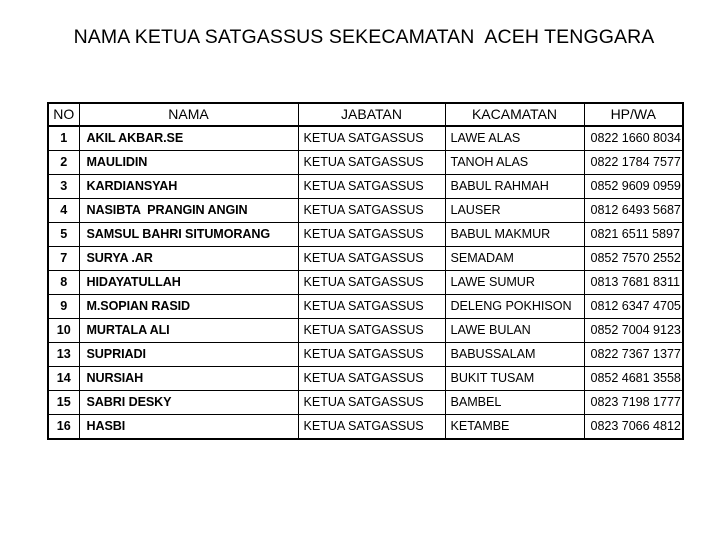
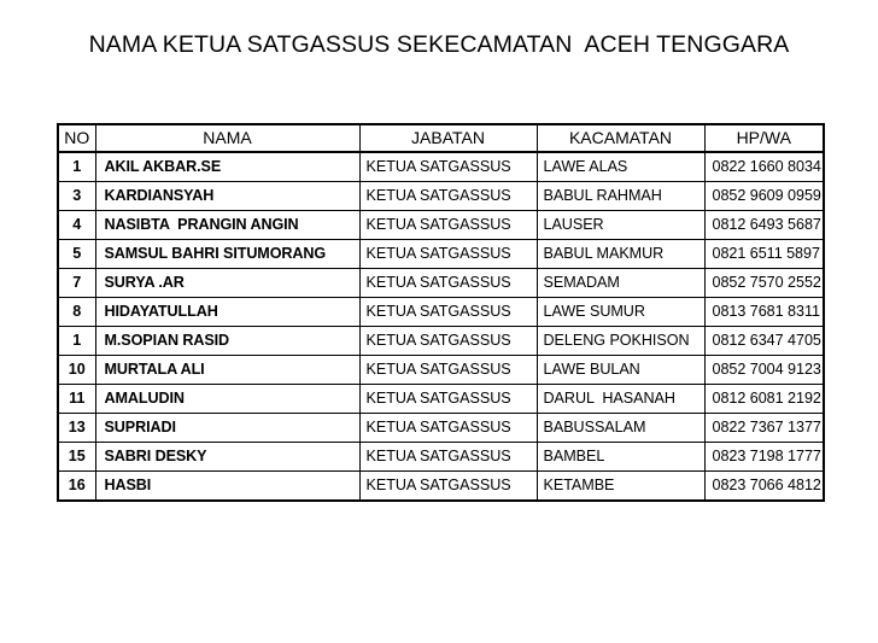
  NAMA KETUA SATGASSUS SEKECAMATAN ACEH TENGGARA
  NO	NAMA	JABATAN	KACAMATAN	HP/WA
  1	AKIL AKBAR.SE	KETUA SATGASSUS	LAWE ALAS	0822 1660 8034
- 2	MAULIDIN	KETUA SATGASSUS	TANOH ALAS	0822 1784 7577
  3	KARDIANSYAH	KETUA SATGASSUS	BABUL RAHMAH	0852 9609 0959
  4	NASIBTA PRANGIN ANGIN	KETUA SATGASSUS	LAUSER	0812 6493 5687
  5	SAMSUL BAHRI SITUMORANG	KETUA SATGASSUS	BABUL MAKMUR	0821 6511 5897
  7	SURYA .AR	KETUA SATGASSUS	SEMADAM	0852 7570 2552
  8	HIDAYATULLAH	KETUA SATGASSUS	LAWE SUMUR	0813 7681 8311
- 9	M.SOPIAN RASID	KETUA SATGASSUS	DELENG POKHISON	0812 6347 4705
+ 1	M.SOPIAN RASID	KETUA SATGASSUS	DELENG POKHISON	0812 6347 4705
  10	MURTALA ALI	KETUA SATGASSUS	LAWE BULAN	0852 7004 9123
+ 11	AMALUDIN	KETUA SATGASSUS	DARUL HASANAH	0812 6081 2192
  13	SUPRIADI	KETUA SATGASSUS	BABUSSALAM	0822 7367 1377
- 14	NURSIAH	KETUA SATGASSUS	BUKIT TUSAM	0852 4681 3558
  15	SABRI DESKY	KETUA SATGASSUS	BAMBEL	0823 7198 1777
  16	HASBI	KETUA SATGASSUS	KETAMBE	0823 7066 4812
